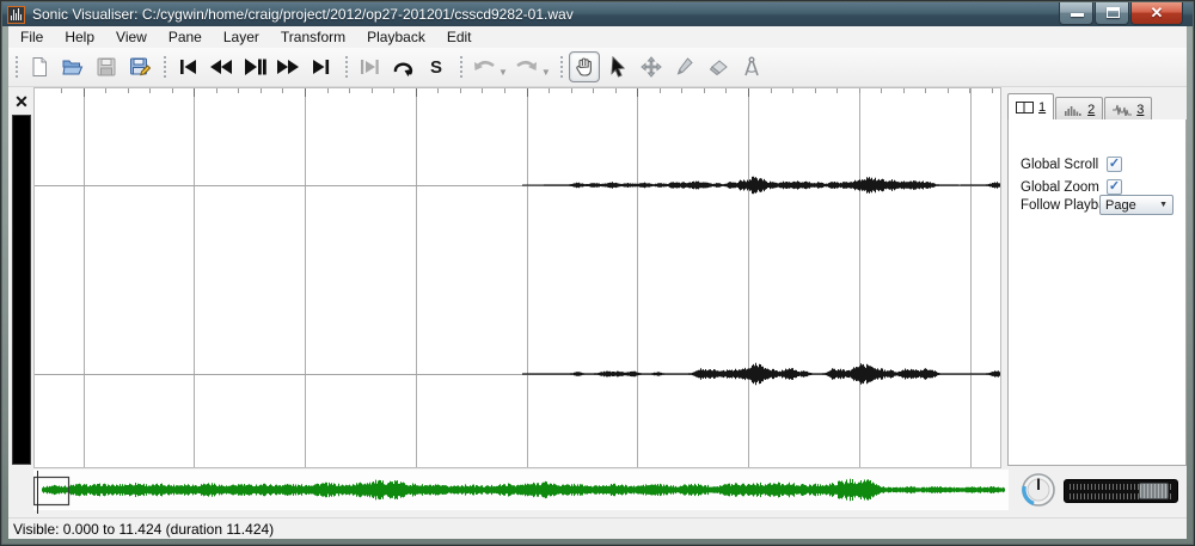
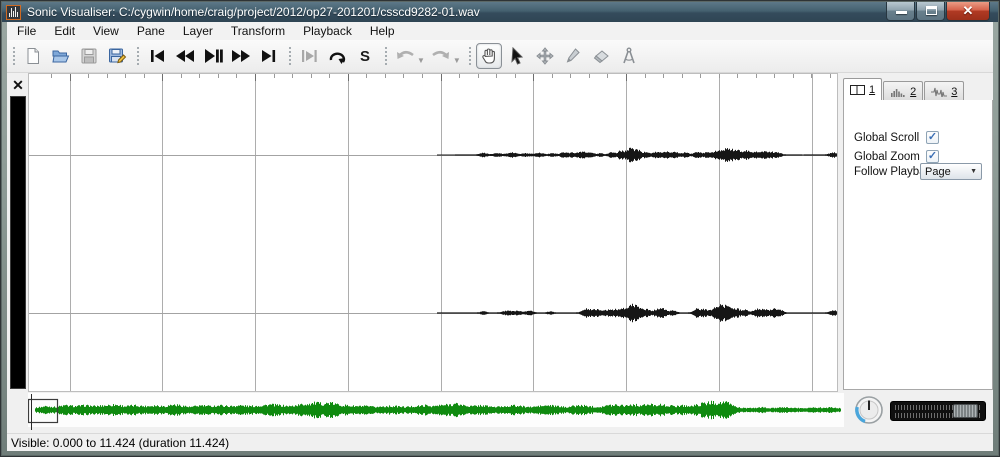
  Sonic Visualiser: C:/cygwin/home/craig/project/2012/op27-201201/csscd9282-01.wav
  ✕
  File
- Help
+ Edit
  View
  Pane
  Layer
  Transform
  Playback
- Edit
+ Help
  S
  ▼
  ▼
  ✕
  1
  2
  3
  Global Scroll
  ✓
  Global Zoom
  ✓
  Follow Playb
  Page
  Visible: 0.000 to 11.424 (duration 11.424)
